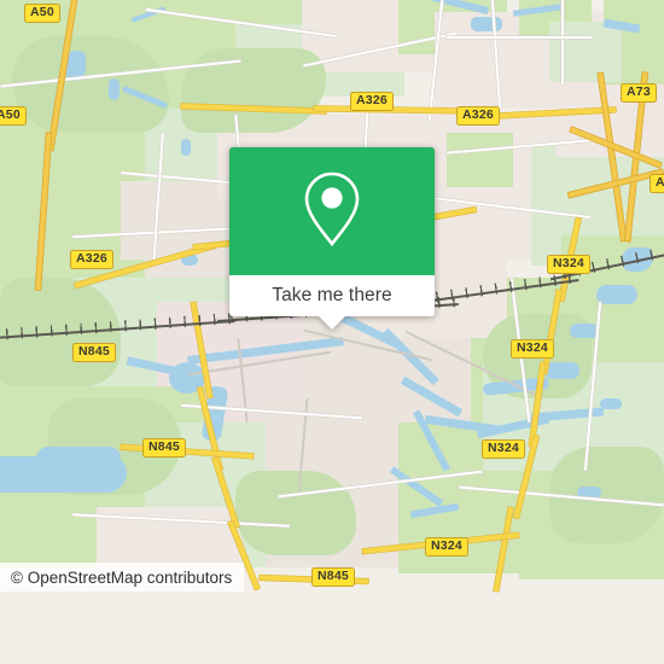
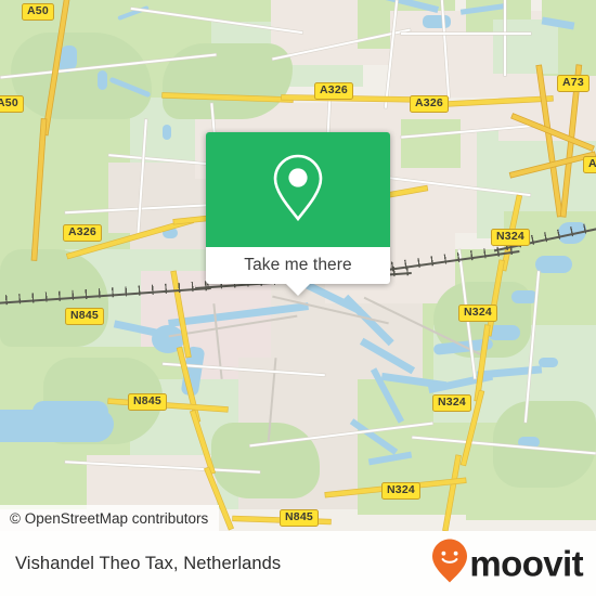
  A50
  A50
  A326
  A326
  A73
  A326
  N324
  N845
  N324
  N845
  N324
  N324
  N845
  Take me there
  © OpenStreetMap contributors
+ Vishandel Theo Tax, Netherlands
+ moovit
